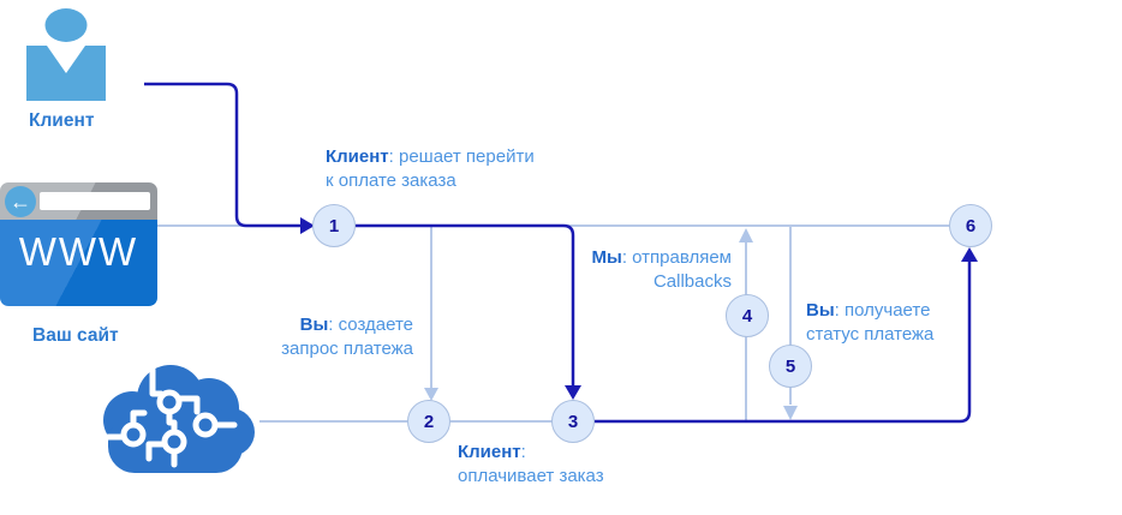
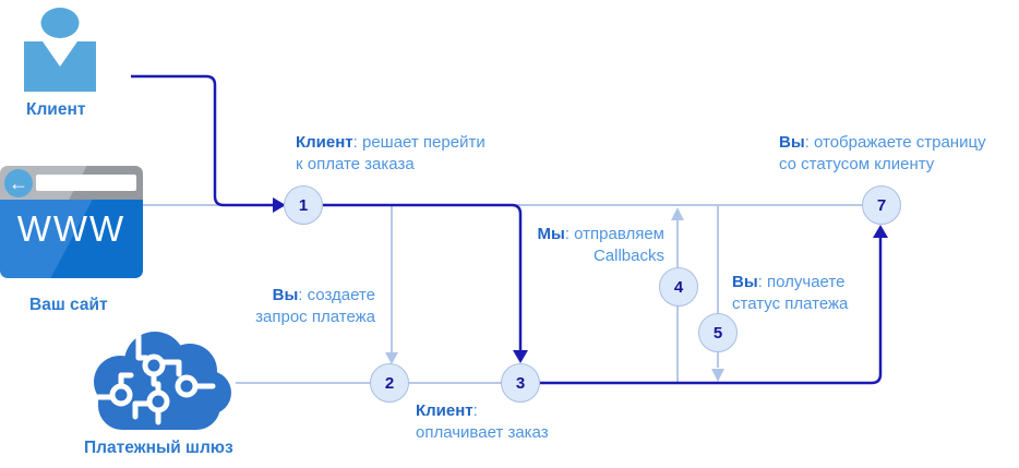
  Клиент
  ←
  WWW
  Ваш сайт
+ Платежный шлюз
  1
  2
  3
  4
  5
- 6
+ 7
  Клиент: решает перейти
  к оплате заказа
  Вы: создаете
  запрос платежа
  Клиент:
  оплачивает заказ
  Мы: отправляем
  Callbacks
  Вы: получаете
  статус платежа
+ Вы: отображаете страницу
+ со статусом клиенту
